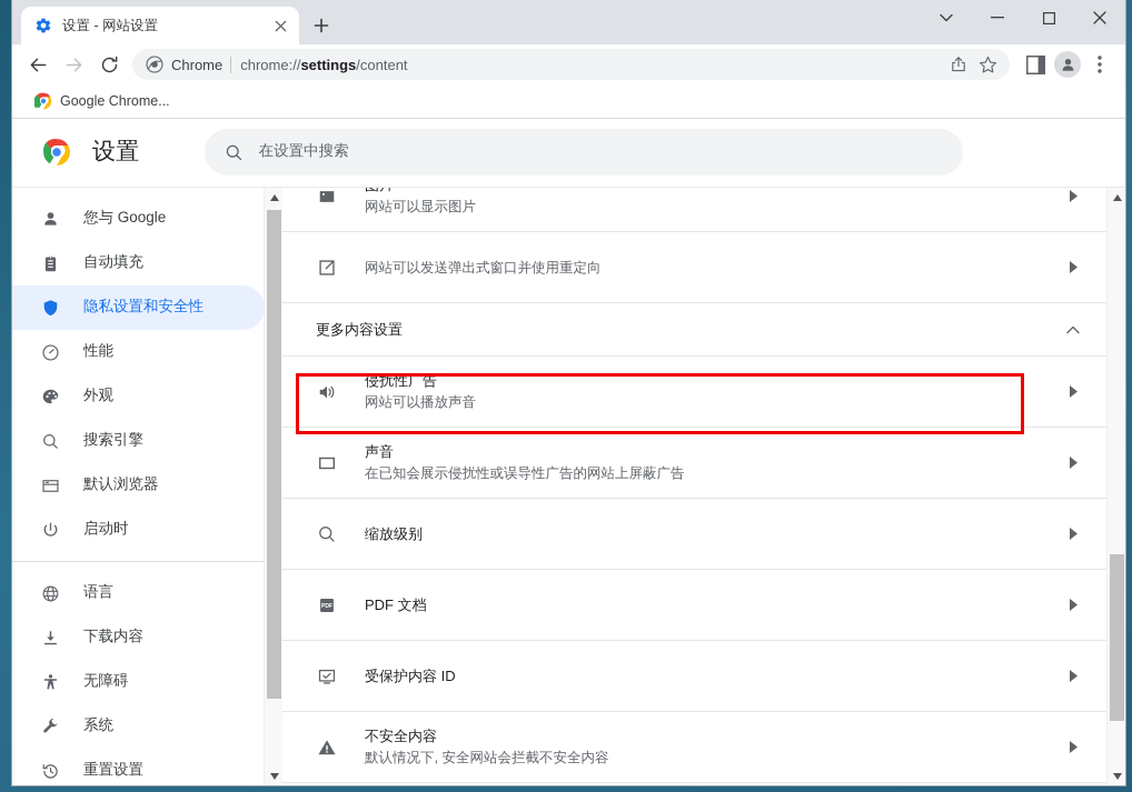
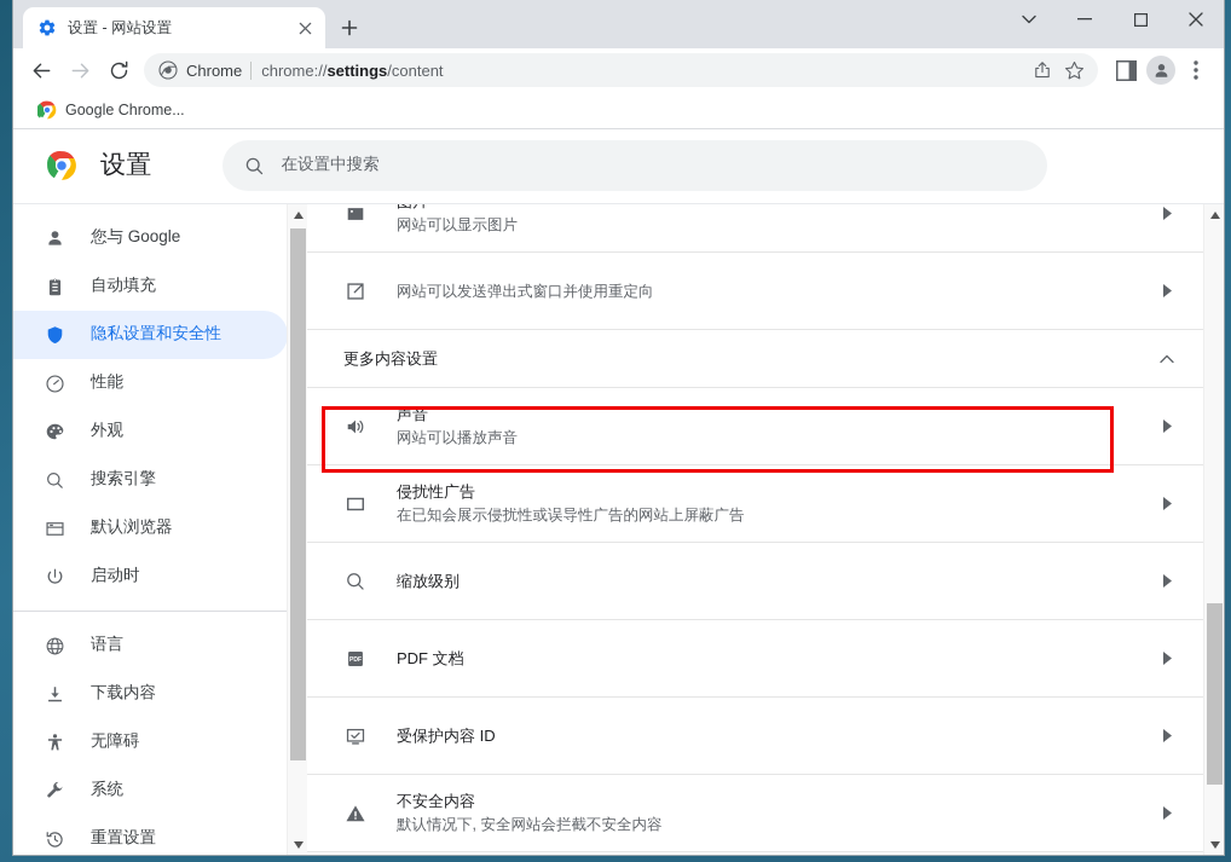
  设置 - 网站设置
  Chrome
  chrome://settings/content
  Google Chrome...
  设置
  在设置中搜索
  您与 Google
  自动填充
  隐私设置和安全性
  性能
  外观
  搜索引擎
  默认浏览器
  启动时
  语言
  下载内容
  无障碍
  系统
  重置设置
  网站可以显示图片
  网站可以发送弹出式窗口并使用重定向
  更多内容设置
- 侵扰性广告
+ 声音
  网站可以播放声音
- 声音
+ 侵扰性广告
  在已知会展示侵扰性或误导性广告的网站上屏蔽广告
  缩放级别
  PDF 文档
  受保护内容 ID
  不安全内容
  默认情况下, 安全网站会拦截不安全内容
